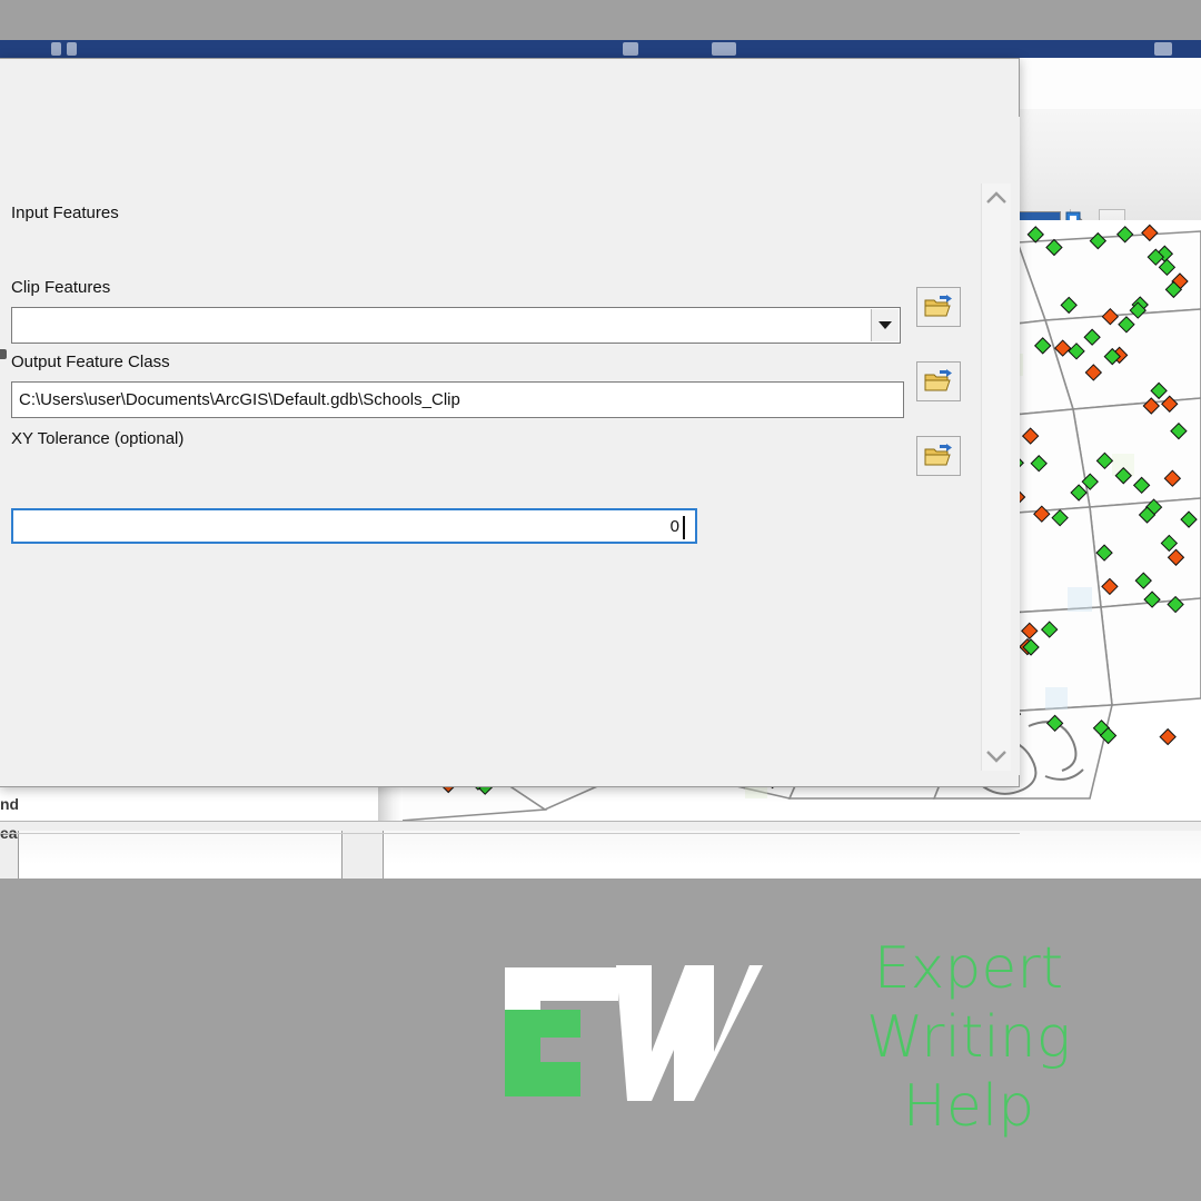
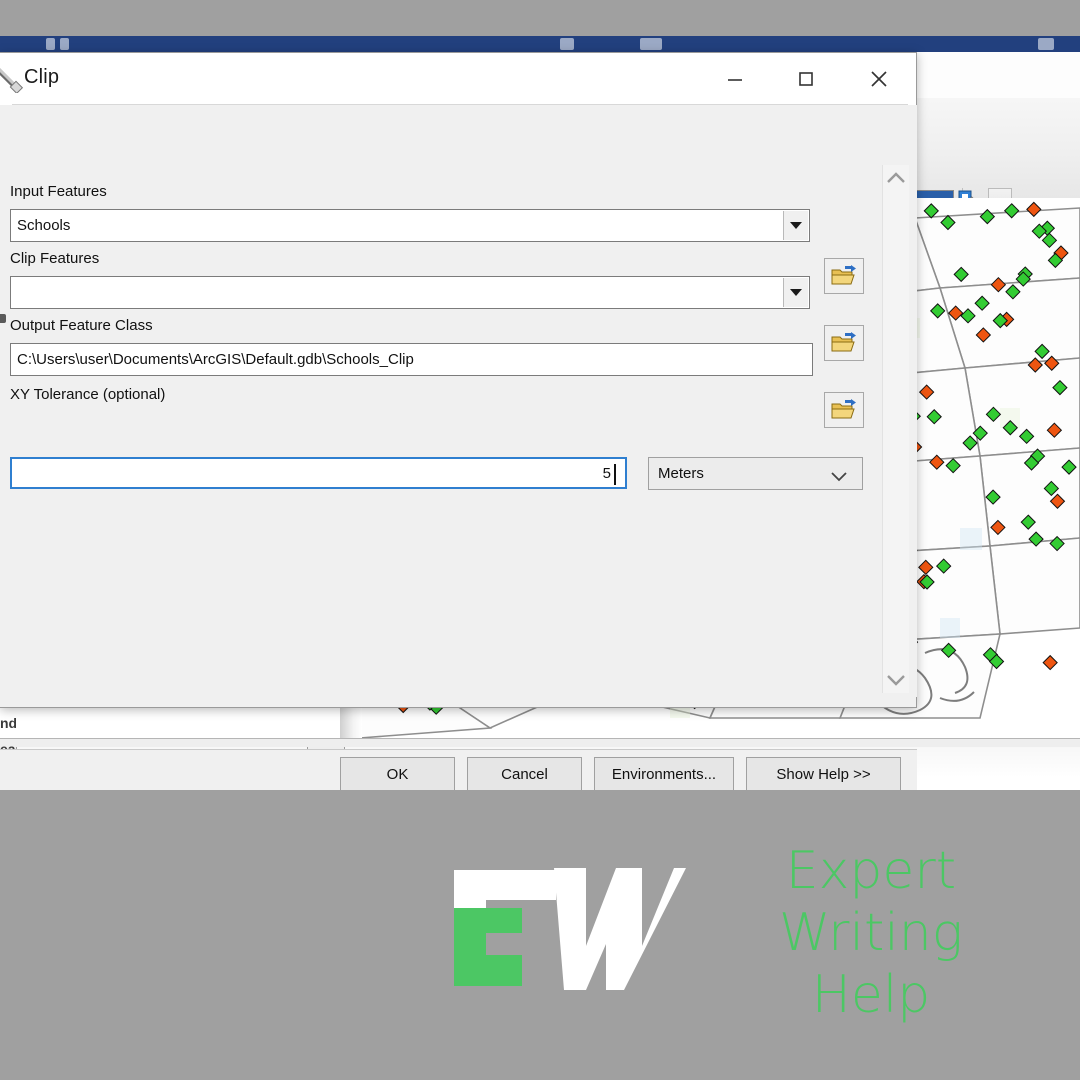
  nd
+ Clip
  Input Features
+ Schools
  Clip Features
  Output Feature Class
  C:\Users\user\Documents\ArcGIS\Default.gdb\Schools_Clip
  XY Tolerance (optional)
- 0
+ 5
+ Meters
+ OK
+ Cancel
+ Environments...
+ Show Help >>
  Expert Writing
  Help
